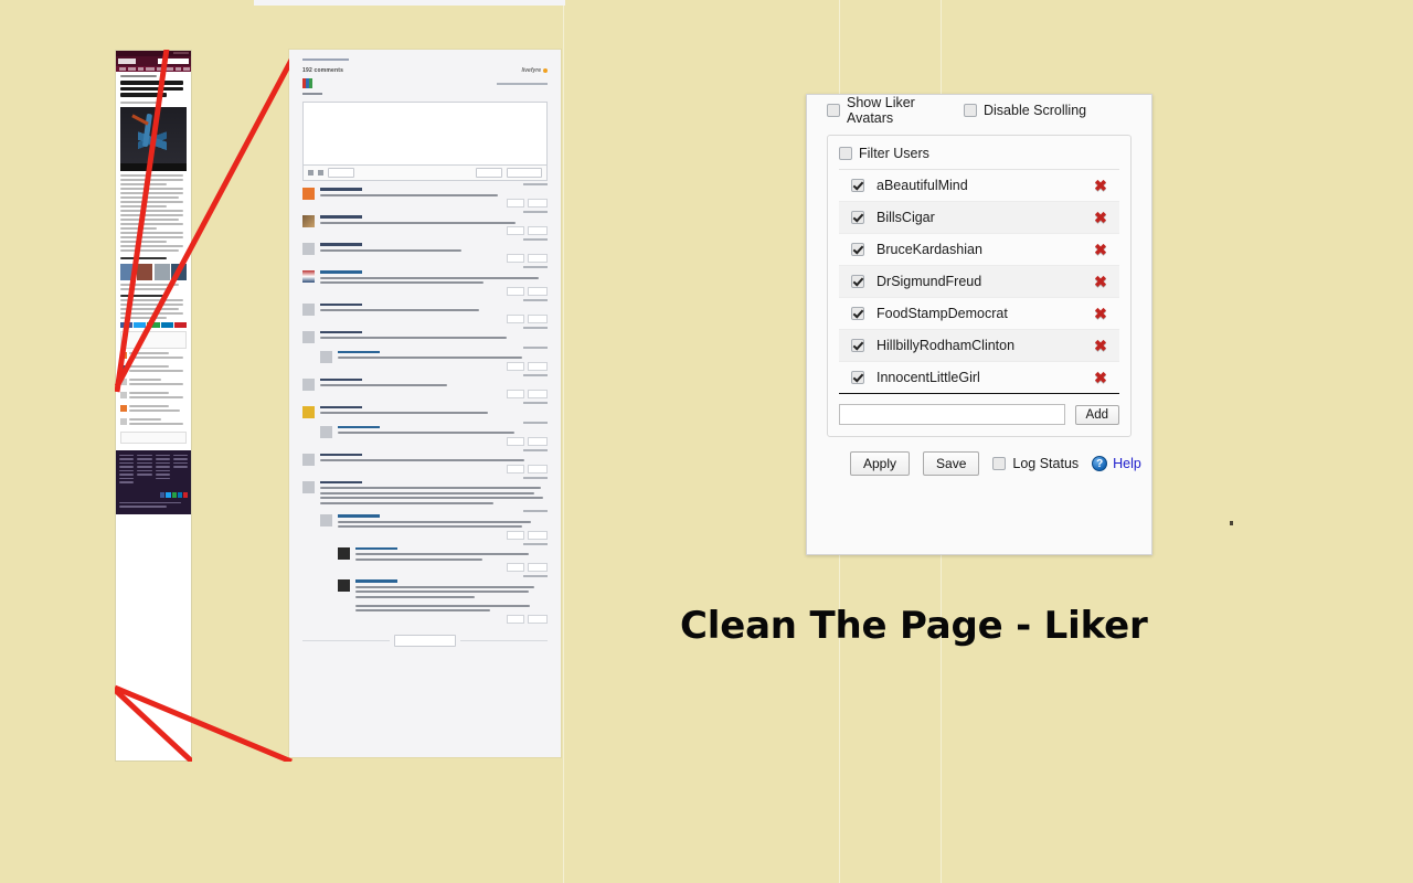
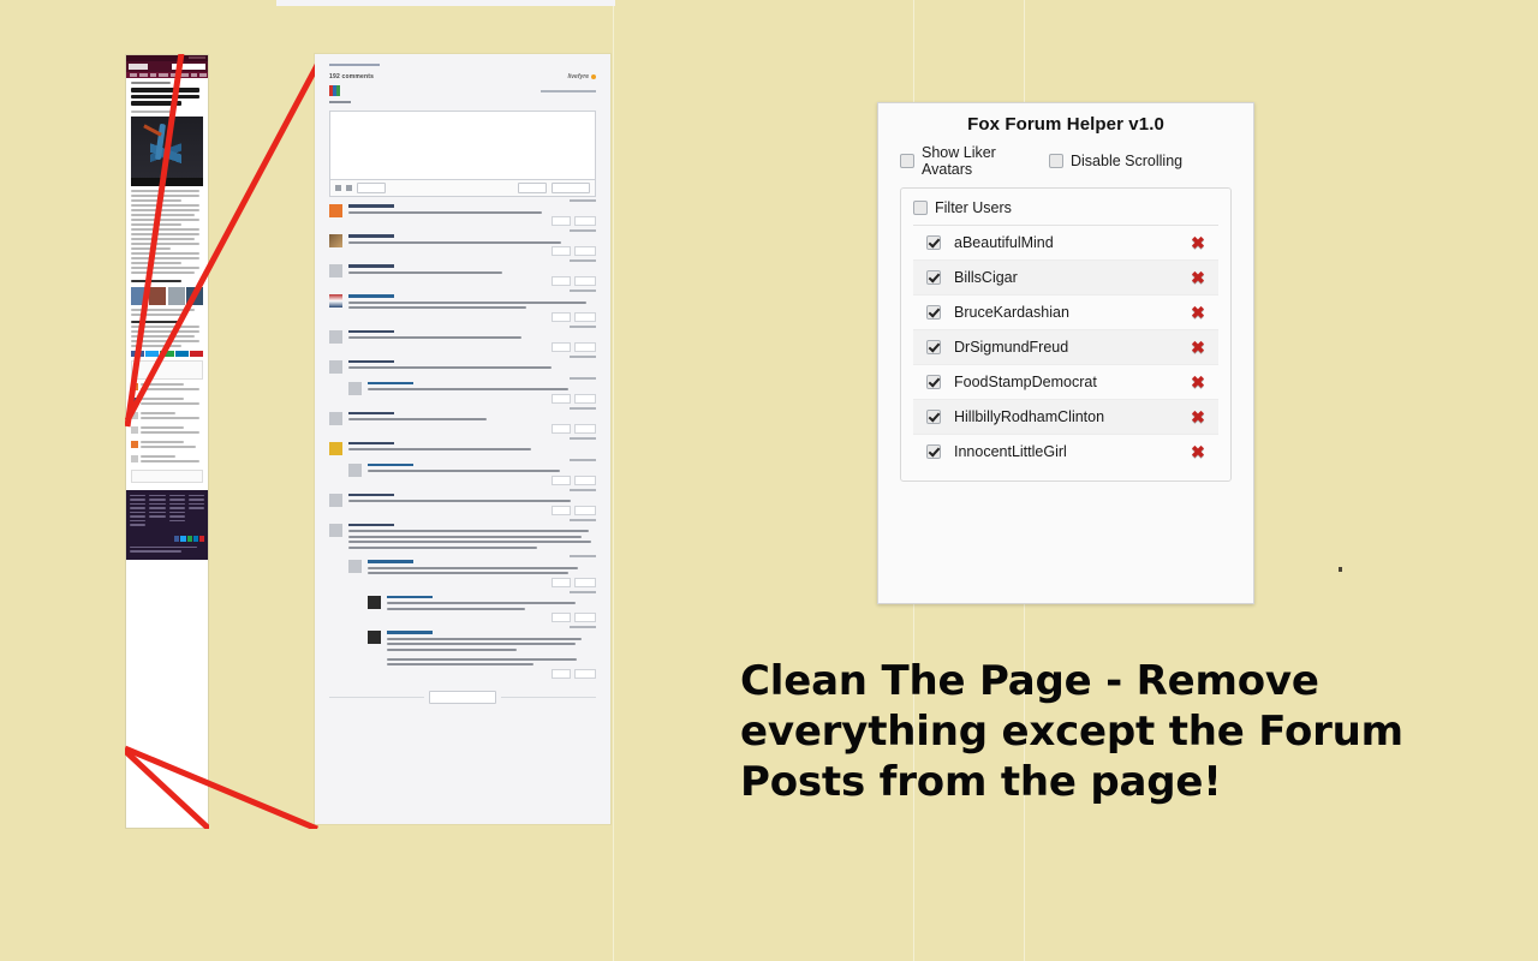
+ Fox Forum Helper v1.0
  Show Liker Avatars
  Disable Scrolling
  Filter Users
  aBeautifulMind
  ✖
  BillsCigar
  ✖
  BruceKardashian
  ✖
  DrSigmundFreud
  ✖
  FoodStampDemocrat
  ✖
  HillbillyRodhamClinton
  ✖
  InnocentLittleGirl
  ✖
- Add
- Apply
- Save
- Log Status
- ?
- Help
- Clean The Page - Liker
+ Clean The Page - Remove
+ everything except the Forum
+ Posts from the page!
